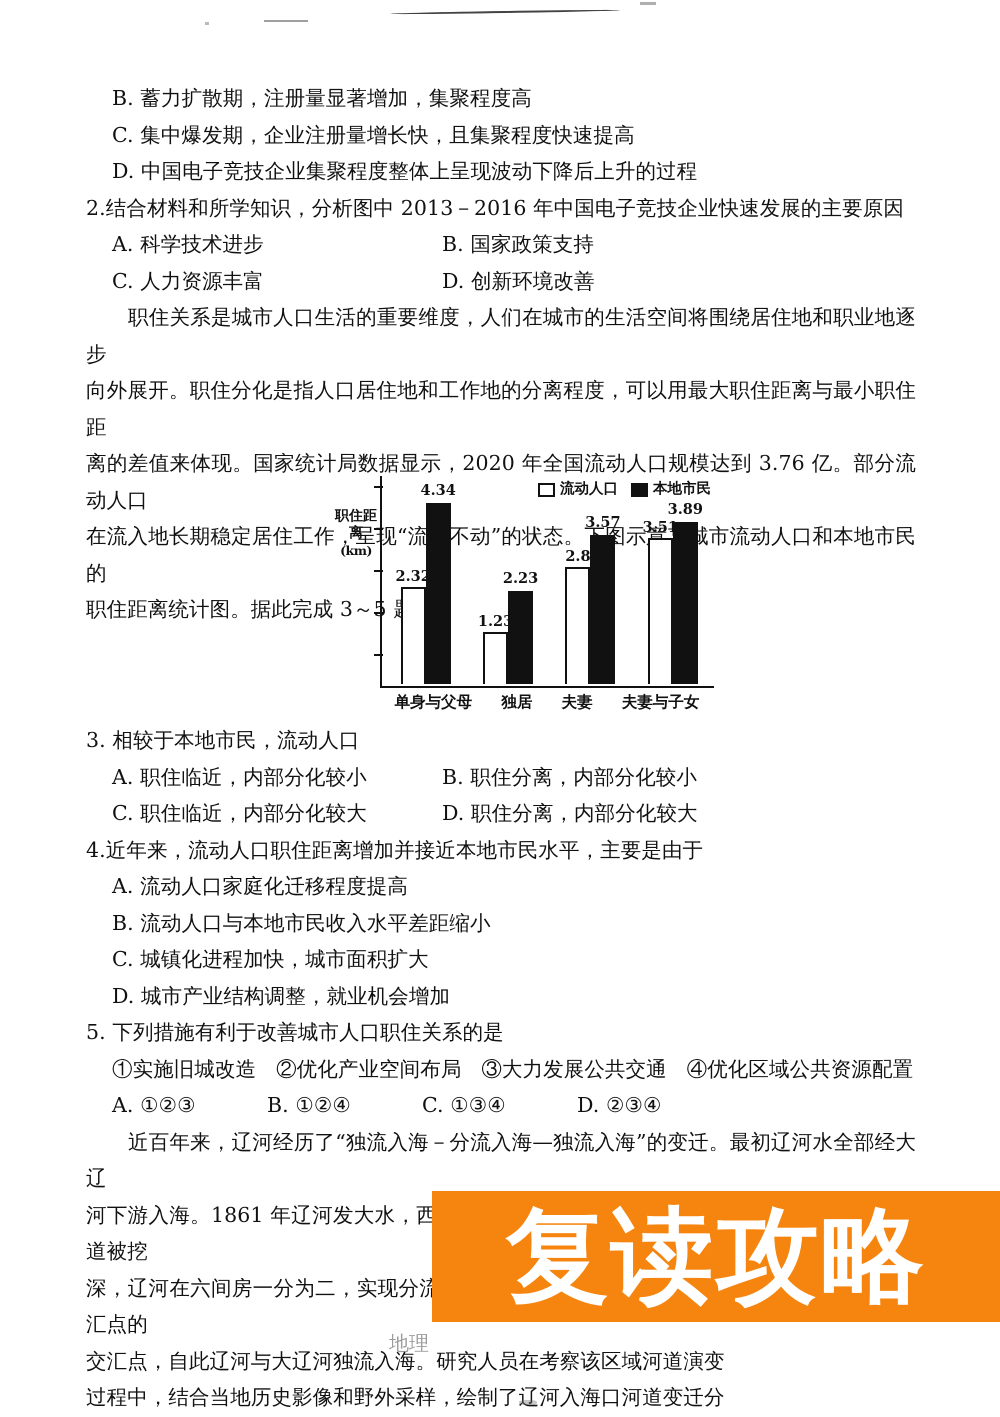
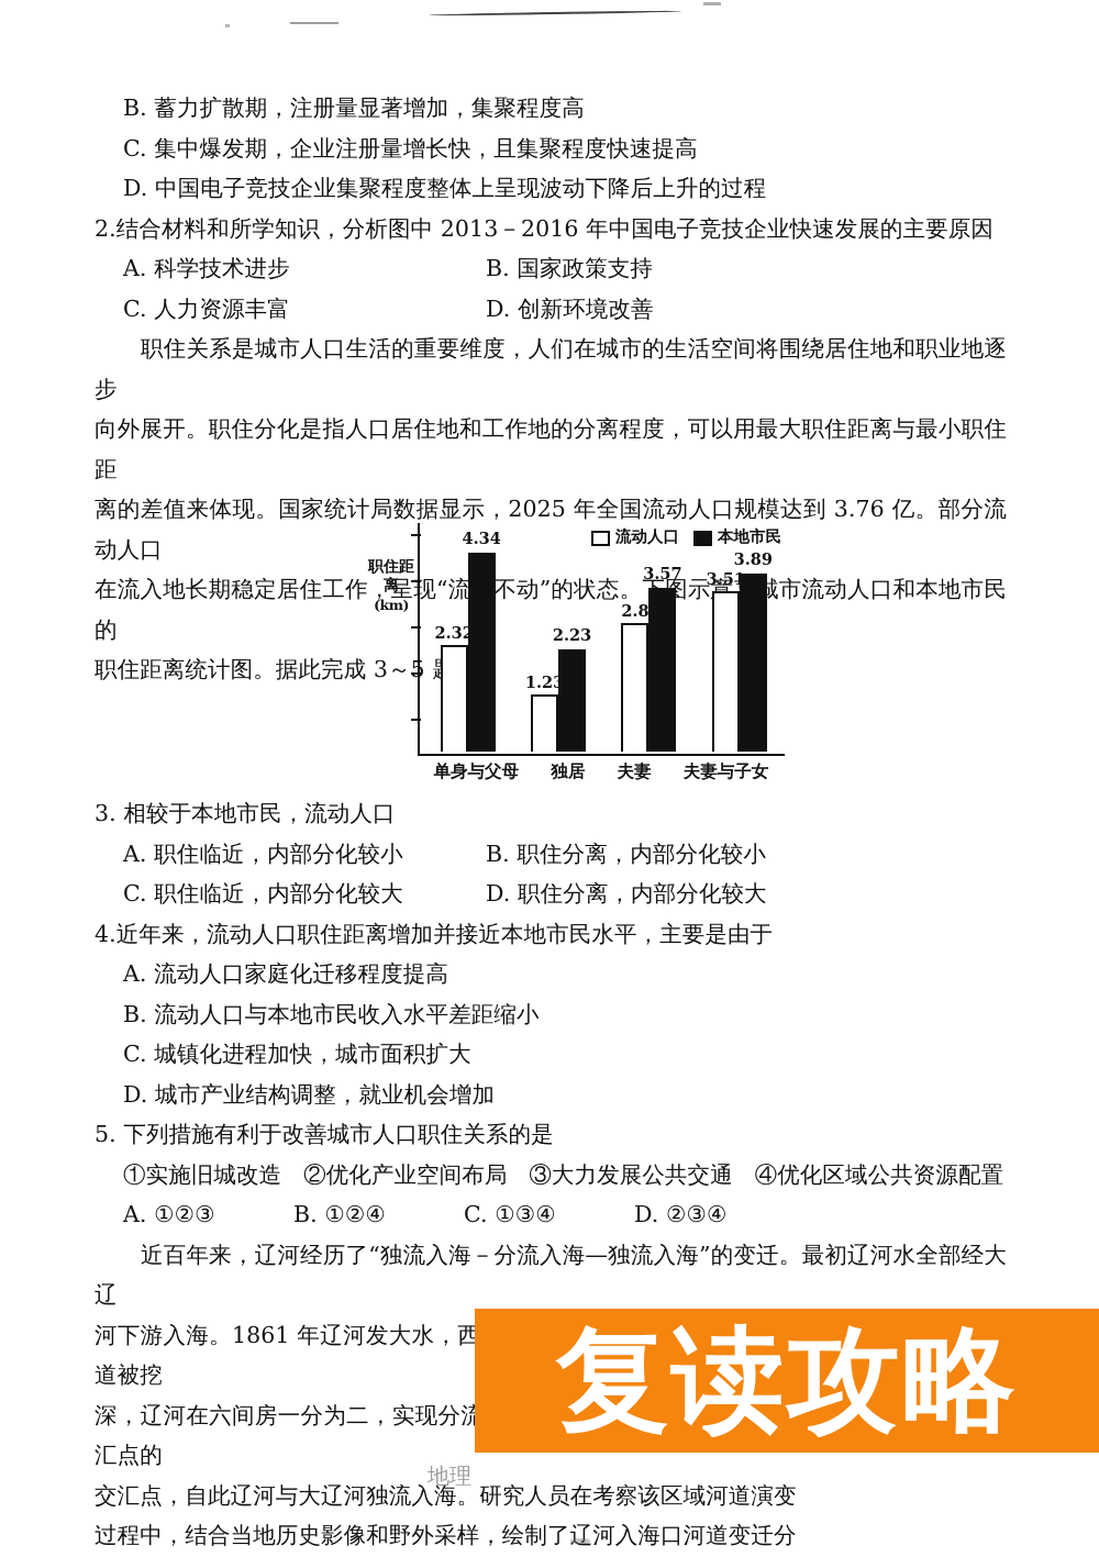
  B. 蓄力扩散期，注册量显著增加，集聚程度高
  C. 集中爆发期，企业注册量增长快，且集聚程度快速提高
  D. 中国电子竞技企业集聚程度整体上呈现波动下降后上升的过程
  2.结合材料和所学知识，分析图中 2013－2016 年中国电子竞技企业快速发展的主要原因
  A. 科学技术进步
  B. 国家政策支持
  C. 人力资源丰富
  D. 创新环境改善
  职住关系是城市人口生活的重要维度，人们在城市的生活空间将围绕居住地和职业地逐步
  向外展开。职住分化是指人口居住地和工作地的分离程度，可以用最大职住距离与最小职住距
- 离的差值来体现。国家统计局数据显示，2020 年全国流动人口规模达到 3.76 亿。部分流动人口
+ 离的差值来体现。国家统计局数据显示，2025 年全国流动人口规模达到 3.76 亿。部分流动人口
  在流入地长期稳定居住工作，呈现“流不动”的状态。图示意城市流动人口和本地市民的
  职住距离统计图。据此完成 3～5
  职住距离
  (km)
  流动人口
  本地市民
  2.3
  4.34
  1.2
  2.23
  2.8
  3.57
  3.5
  3.89
  单身与父母
  独居
  夫妻
  夫妻与子女
  3. 相较于本地市民，流动人口
  A. 职住临近，内部分化较小
  B. 职住分离，内部分化较小
  C. 职住临近，内部分化较大
  D. 职住分离，内部分化较大
  4.近年来，流动人口职住距离增加并接近本地市民水平，主要是由于
  A. 流动人口家庭化迁移程度提高
  B. 流动人口与本地市民收入水平差距缩小
  C. 城镇化进程加快，城市面积扩大
  D. 城市产业结构调整，就业机会增加
  5. 下列措施有利于改善城市人口职住关系的是
  ①实施旧城改造 ②优化产业空间布局 ③大力发展公共交通 ④优化区域公共资源配置
  A. ①②③
  B. ①②④
  C. ①③④
  D. ②③④
  近百年来，辽河经历了“独流入海－分流入海—独流入海”的变迁。最初辽河水全部经大辽
  交汇点，自此辽河与大辽河独流入海。研究人员在考察该区域河道演变
  过程中，结合当地历史影像和野外采样，绘制了辽河入海口河道变迁分
  地理
  复读攻略
